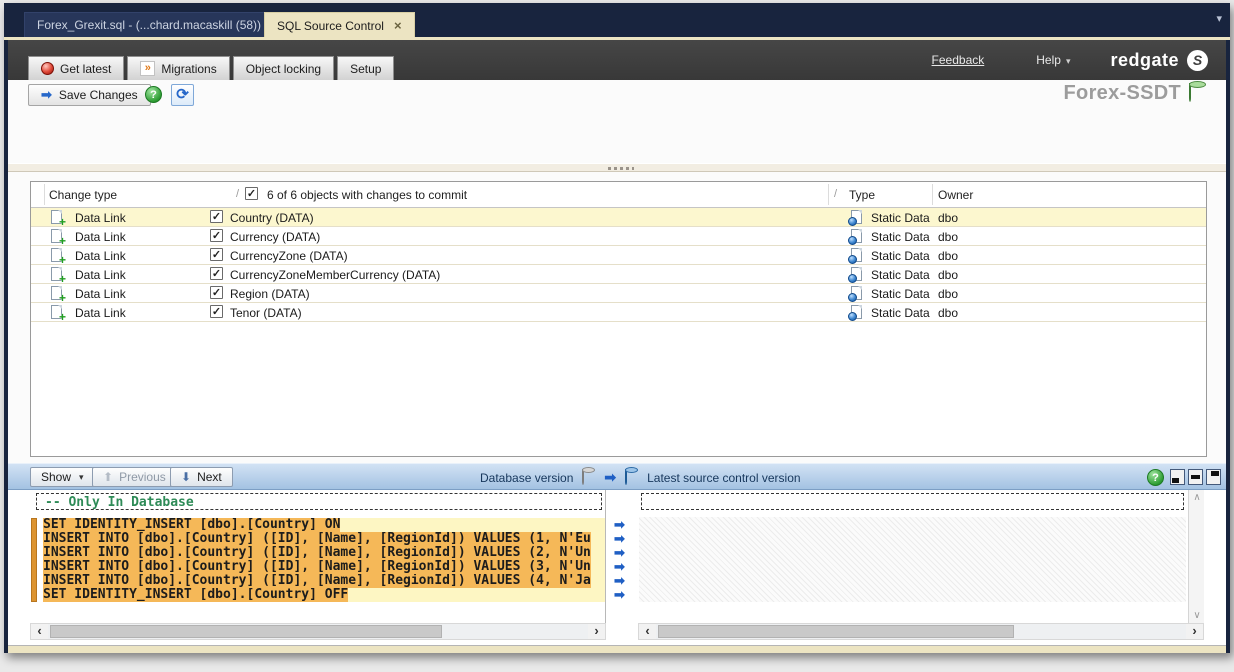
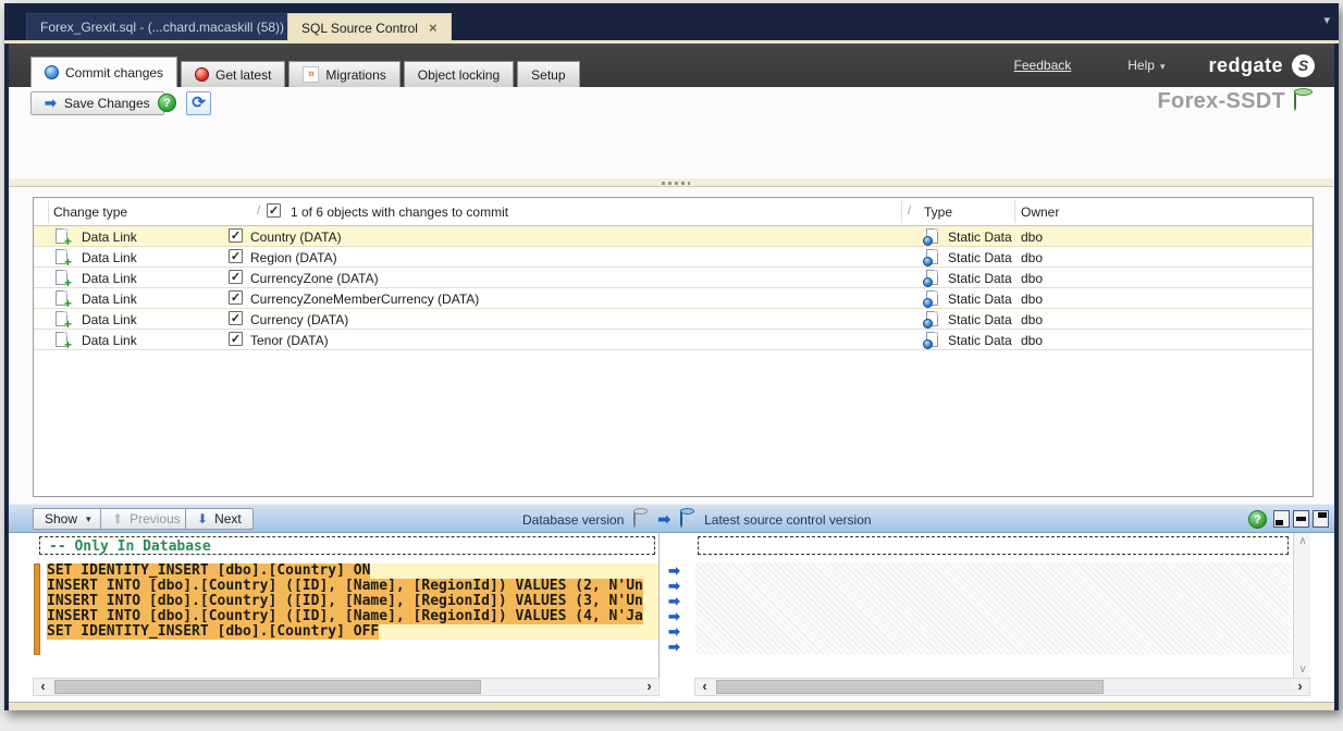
  Forex_Grexit.sql - (...chard.macaskill (58))
  SQL Source Control ×
  ▾
+ Commit changes
  Get latest
  »
  Migrations
  Object locking
  Setup
  Feedback
  Help ▾
  redgate
  S
  ➡
  Save Changes
  ?
  ⟳
  Forex-SSDT
  Change type
  /
  ✓
- 6 of 6 objects with changes to commit
+ 1 of 6 objects with changes to commit
  /
  Type
  Owner
  +
  Data Link
  ✓
  Country (DATA)
  Static Data
  dbo
  +
  Data Link
  ✓
- Currency (DATA)
+ Region (DATA)
  Static Data
  dbo
  +
  Data Link
  ✓
  CurrencyZone (DATA)
  Static Data
  dbo
  +
  Data Link
  ✓
  CurrencyZoneMemberCurrency (DATA)
  Static Data
  dbo
  +
  Data Link
  ✓
- Region (DATA)
+ Currency (DATA)
  Static Data
  dbo
  +
  Data Link
  ✓
  Tenor (DATA)
  Static Data
  dbo
  Show
  ▾
  ⬆
  Previous
  ⬇
  Next
  Database version
  ➡
  Latest source control version
  ?
  -- Only In Database
  SET IDENTITY_INSERT [dbo].[Country] ON
- INSERT INTO [dbo].[Country] ([ID], [Name], [RegionId]) VALUES (1, N'Eu
  INSERT INTO [dbo].[Country] ([ID], [Name], [RegionId]) VALUES (2, N'Un
  INSERT INTO [dbo].[Country] ([ID], [Name], [RegionId]) VALUES (3, N'Un
  INSERT INTO [dbo].[Country] ([ID], [Name], [RegionId]) VALUES (4, N'Ja
  SET IDENTITY_INSERT [dbo].[Country] OFF
  ➡
  ➡
  ➡
  ➡
  ➡
  ➡
  ∧
  ∨
  ‹
  ›
  ‹
  ›
